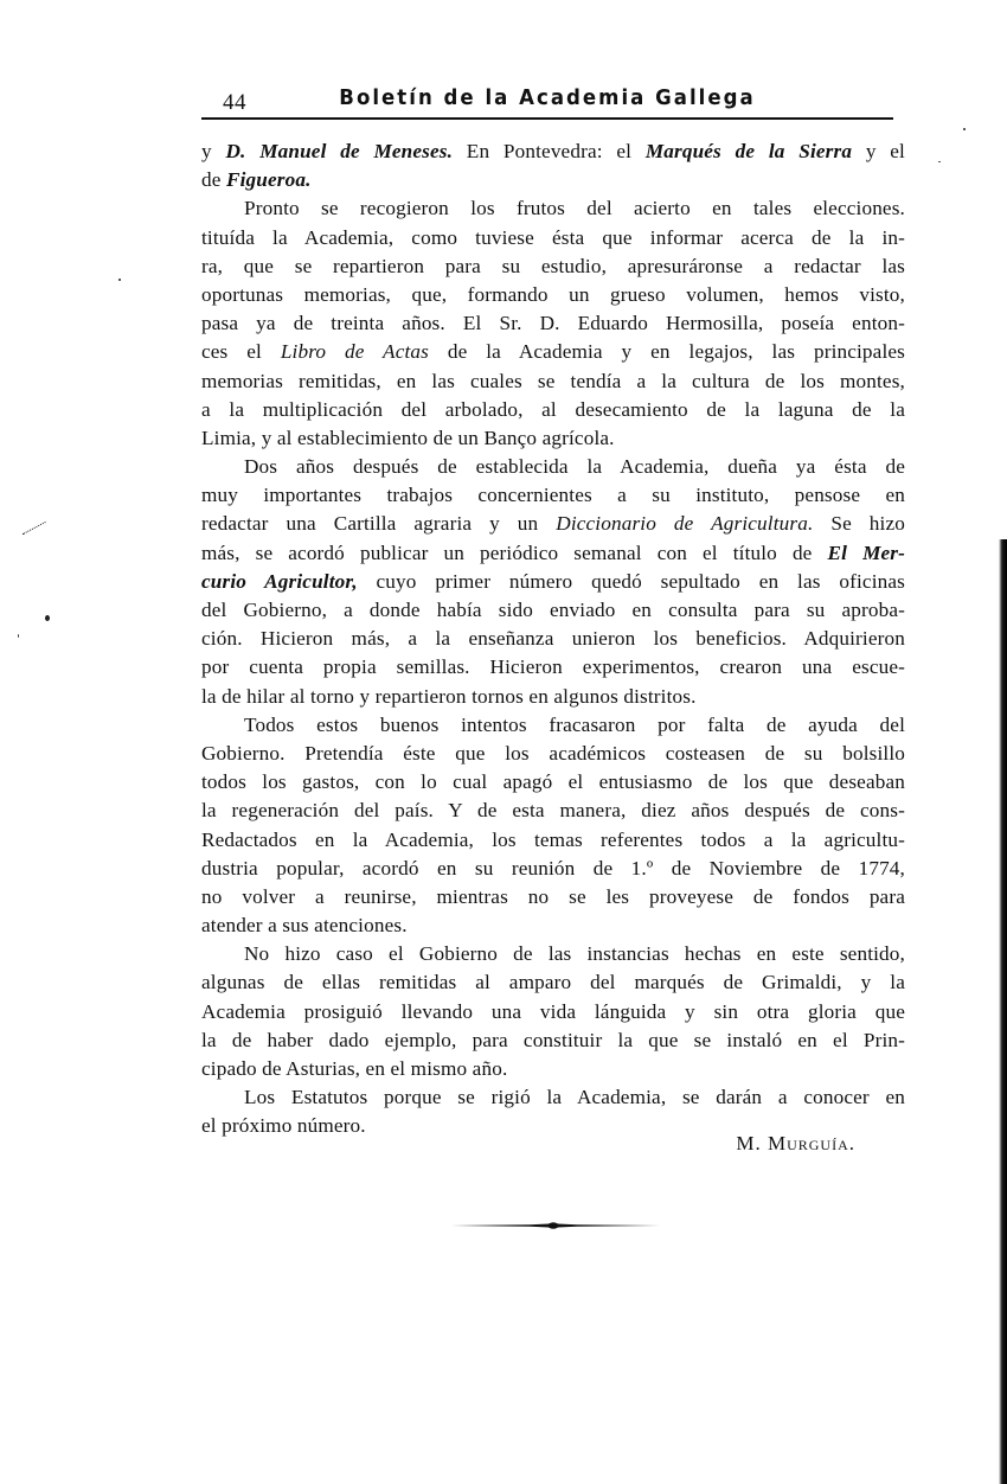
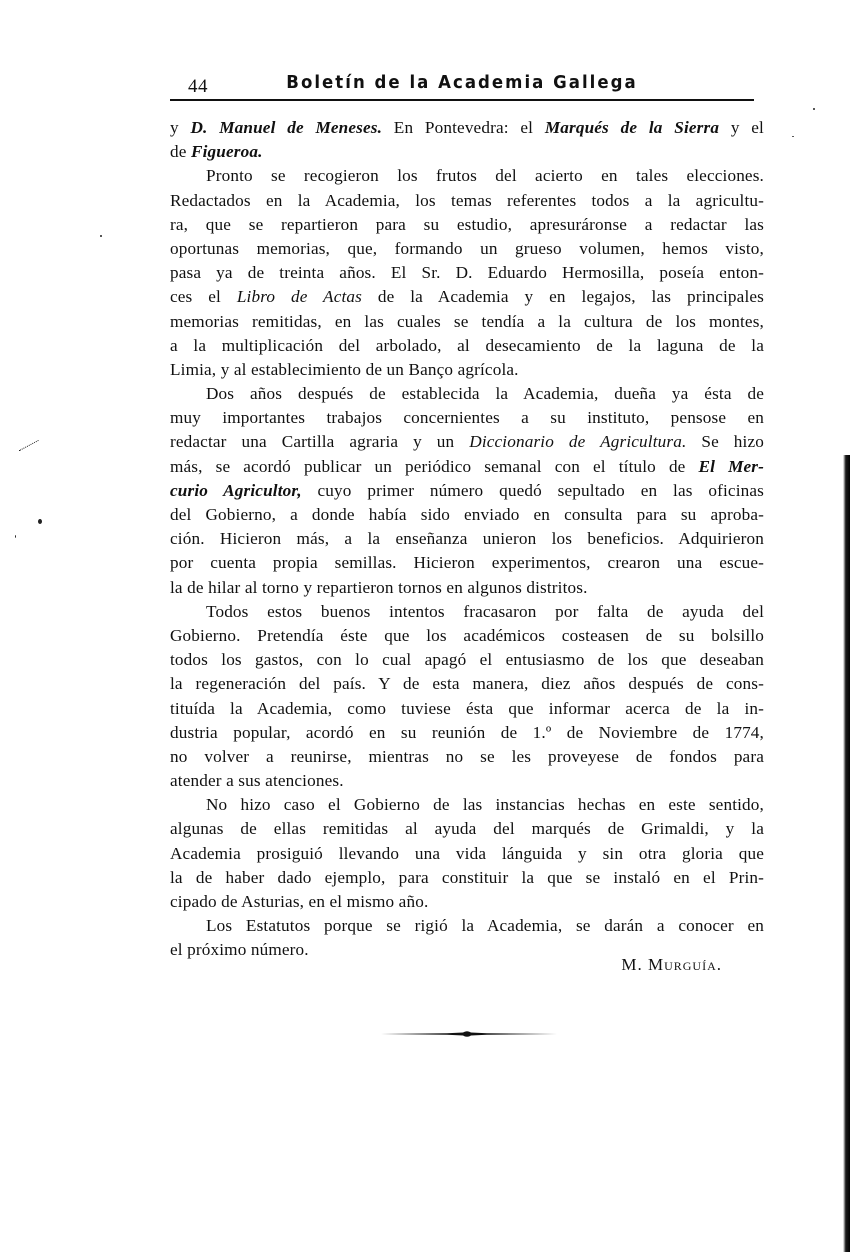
  44
  Boletín de la Academia Gallega
  y D. Manuel de Meneses. En Pontevedra: el Marqués de la Sierra y el
  de Figueroa.
  Pronto se recogieron los frutos del acierto en tales elecciones.
- tituída la Academia, como tuviese ésta que informar acerca de la in-
+ Redactados en la Academia, los temas referentes todos a la agricultu-
  ra, que se repartieron para su estudio, apresuráronse a redactar las
  oportunas memorias, que, formando un grueso volumen, hemos visto,
  pasa ya de treinta años. El Sr. D. Eduardo Hermosilla, poseía enton-
  ces el Libro de Actas de la Academia y en legajos, las principales
  memorias remitidas, en las cuales se tendía a la cultura de los montes,
  a la multiplicación del arbolado, al desecamiento de la laguna de la
  Limia, y al establecimiento de un Banço agrícola.
  Dos años después de establecida la Academia, dueña ya ésta de
  muy importantes trabajos concernientes a su instituto, pensose en
  redactar una Cartilla agraria y un Diccionario de Agricultura. Se hizo
  más, se acordó publicar un periódico semanal con el título de El Mer-
  curio Agricultor, cuyo primer número quedó sepultado en las oficinas
  del Gobierno, a donde había sido enviado en consulta para su aproba-
  ción. Hicieron más, a la enseñanza unieron los beneficios. Adquirieron
  por cuenta propia semillas. Hicieron experimentos, crearon una escue-
  la de hilar al torno y repartieron tornos en algunos distritos.
  Todos estos buenos intentos fracasaron por falta de ayuda del
  Gobierno. Pretendía éste que los académicos costeasen de su bolsillo
  todos los gastos, con lo cual apagó el entusiasmo de los que deseaban
  la regeneración del país. Y de esta manera, diez años después de cons-
- Redactados en la Academia, los temas referentes todos a la agricultu-
+ tituída la Academia, como tuviese ésta que informar acerca de la in-
  dustria popular, acordó en su reunión de 1.º de Noviembre de 1774,
  no volver a reunirse, mientras no se les proveyese de fondos para
  atender a sus atenciones.
  No hizo caso el Gobierno de las instancias hechas en este sentido,
- algunas de ellas remitidas al amparo del marqués de Grimaldi, y la
+ algunas de ellas remitidas al ayuda del marqués de Grimaldi, y la
  Academia prosiguió llevando una vida lánguida y sin otra gloria que
  la de haber dado ejemplo, para constituir la que se instaló en el Prin-
  cipado de Asturias, en el mismo año.
  Los Estatutos porque se rigió la Academia, se darán a conocer en
  el próximo número.
  M. Murguía.
